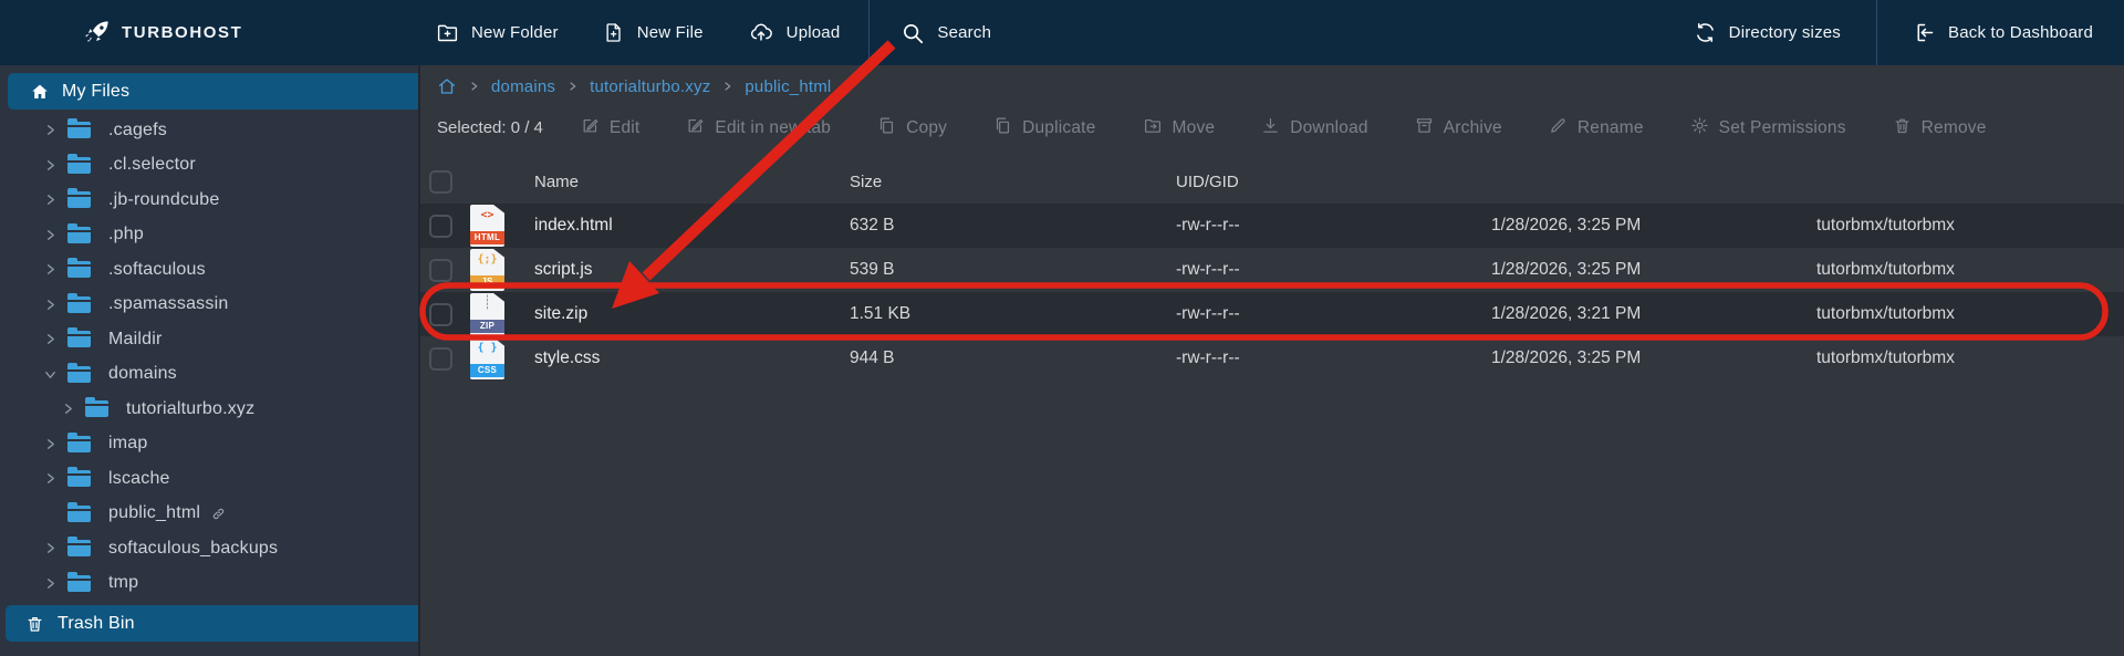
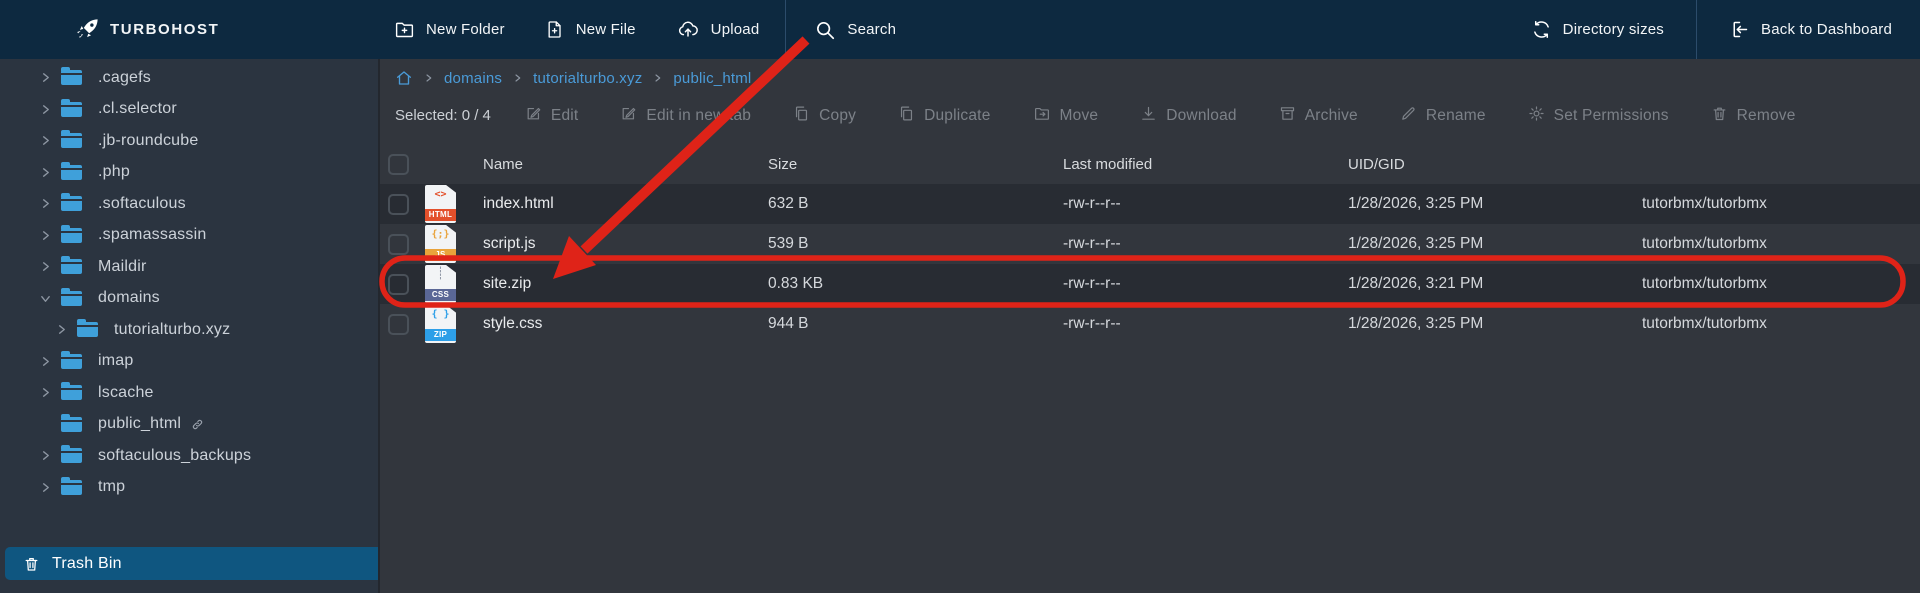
  TURBOHOST
  New Folder
  New File
  Upload
  Search
  Directory sizes
  Back to Dashboard
- My Files
  .cagefs
  .cl.selector
  .jb-roundcube
  .php
  .softaculous
  .spamassassin
  Maildir
  domains
  tutorialturbo.xyz
  imap
  lscache
  public_html
  softaculous_backups
  tmp
  Trash Bin
  domains
  tutorialturbo.xyz
  public_html
  Selected: 0 / 4
  Edit
  Edit in newab
  Copy
  Duplicate
  Move
  Download
  Archive
  Rename
  Set Permissions
  Remove
  Name
  Size
+ Last modified
  UID/GID
  <>
  HTML
  index.html
  632 B
  -rw-r--r--
  1/28/2026, 3:25 PM
  tutorbmx/tutorbmx
  {;}
  JS
  script.js
  539 B
  -rw-r--r--
  1/28/2026, 3:25 PM
  tutorbmx/tutorbmx
  ┊
- ZIP
+ CSS
  site.zip
- 1.51 KB
+ 0.83 KB
  -rw-r--r--
  1/28/2026, 3:21 PM
  tutorbmx/tutorbmx
  { }
- CSS
+ ZIP
  style.css
  944 B
  -rw-r--r--
  1/28/2026, 3:25 PM
  tutorbmx/tutorbmx
